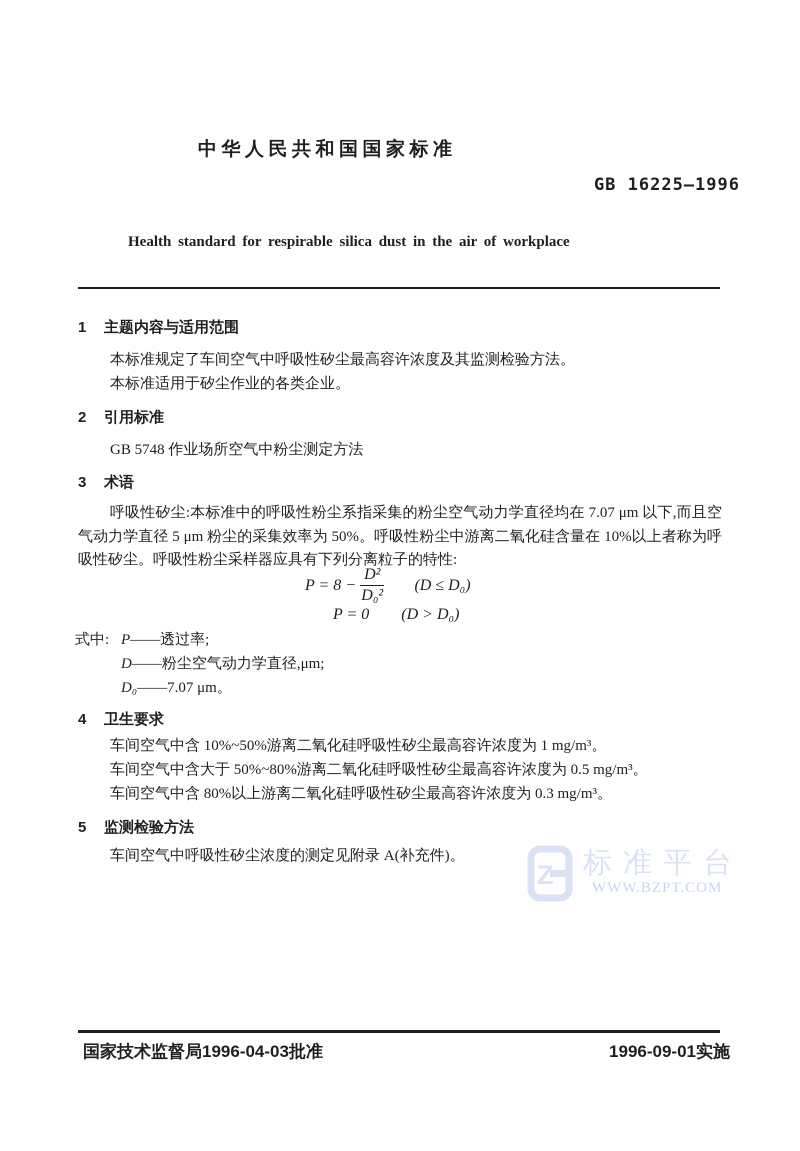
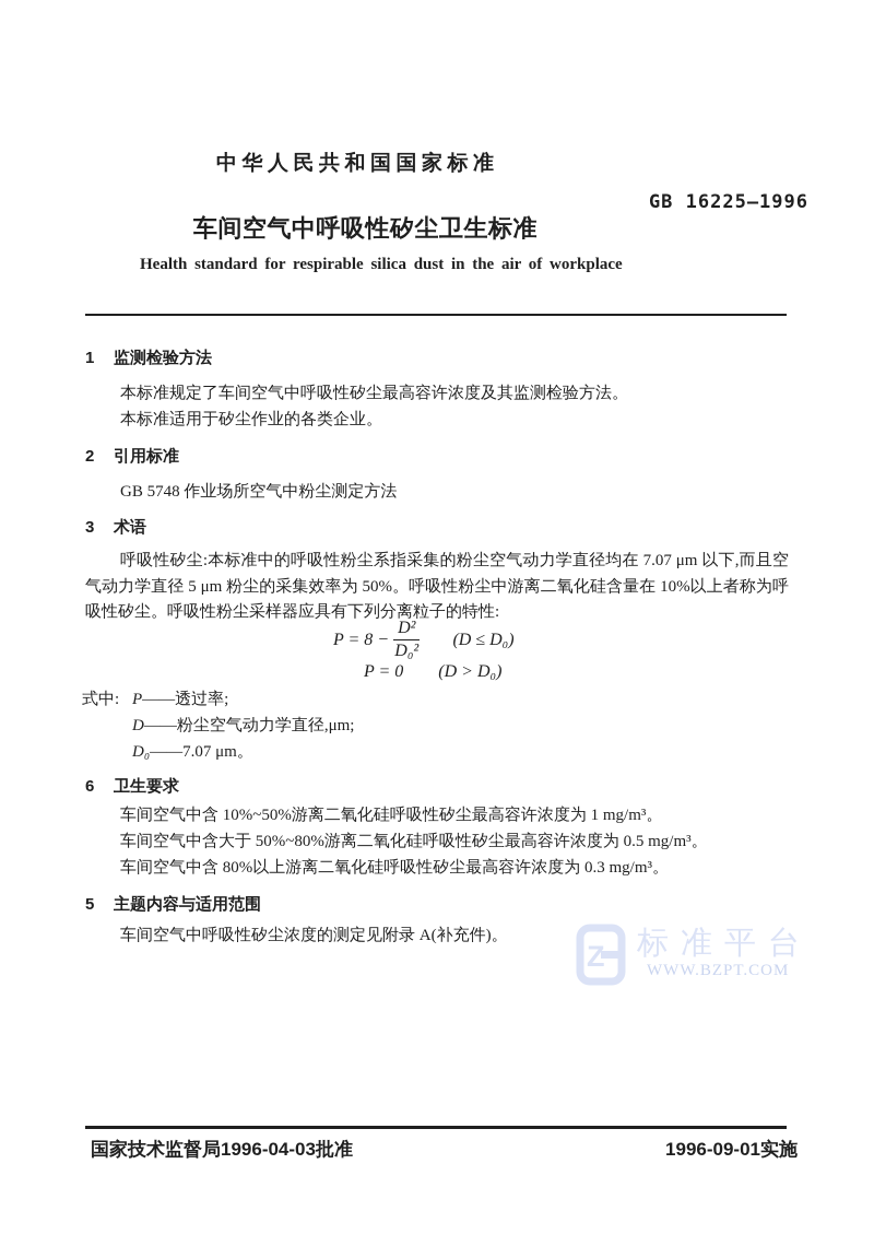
  中华人民共和国国家标准
  GB 16225—1996
+ 车间空气中呼吸性矽尘卫生标准
  Health standard for respirable silica dust in the air of workplace
- 1 主题内容与适用范围
+ 1 监测检验方法
  本标准规定了车间空气中呼吸性矽尘最高容许浓度及其监测检验方法。
  本标准适用于矽尘作业的各类企业。
  2 引用标准
  GB 5748 作业场所空气中粉尘测定方法
  3 术语
  呼吸性矽尘:本标准中的呼吸性粉尘系指采集的粉尘空气动力学直径均在 7.07 μm 以下,而且空气动力学直径 5 μm 粉尘的采集效率为 50%。呼吸性粉尘中游离二氧化硅含量在 10%以上者称为呼吸性矽尘。呼吸性粉尘采样器应具有下列分离粒子的特性:
  P = 8 −
  D²
  D₀²
  (D ≤ D₀)
  P = 0 (D > D₀)
  式中: P——透过率;
  D——粉尘空气动力学直径,μm;
  D₀——7.07 μm。
- 4 卫生要求
+ 6 卫生要求
  车间空气中含 10%~50%游离二氧化硅呼吸性矽尘最高容许浓度为 1 mg/m³。
  车间空气中含大于 50%~80%游离二氧化硅呼吸性矽尘最高容许浓度为 0.5 mg/m³。
  车间空气中含 80%以上游离二氧化硅呼吸性矽尘最高容许浓度为 0.3 mg/m³。
- 5 监测检验方法
+ 5 主题内容与适用范围
  车间空气中呼吸性矽尘浓度的测定见附录 A(补充件)。
  Z
  标准平台
  WWW.BZPT.COM
  国家技术监督局1996-04-03批准
  1996-09-01实施
